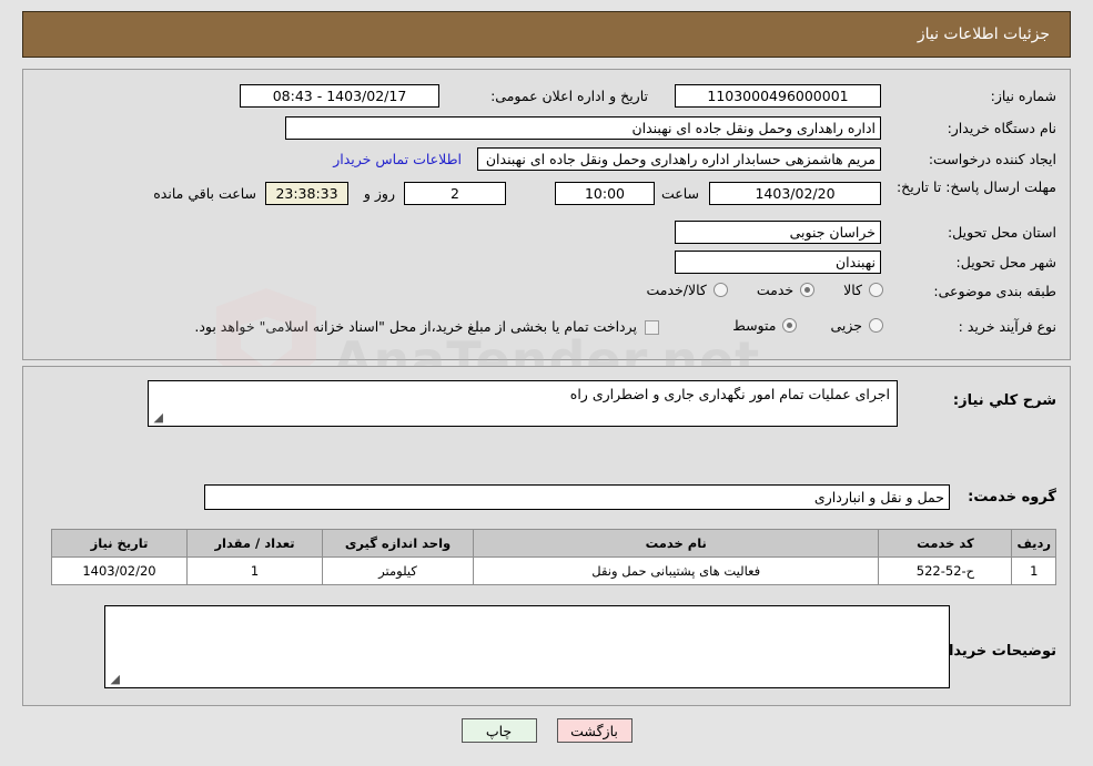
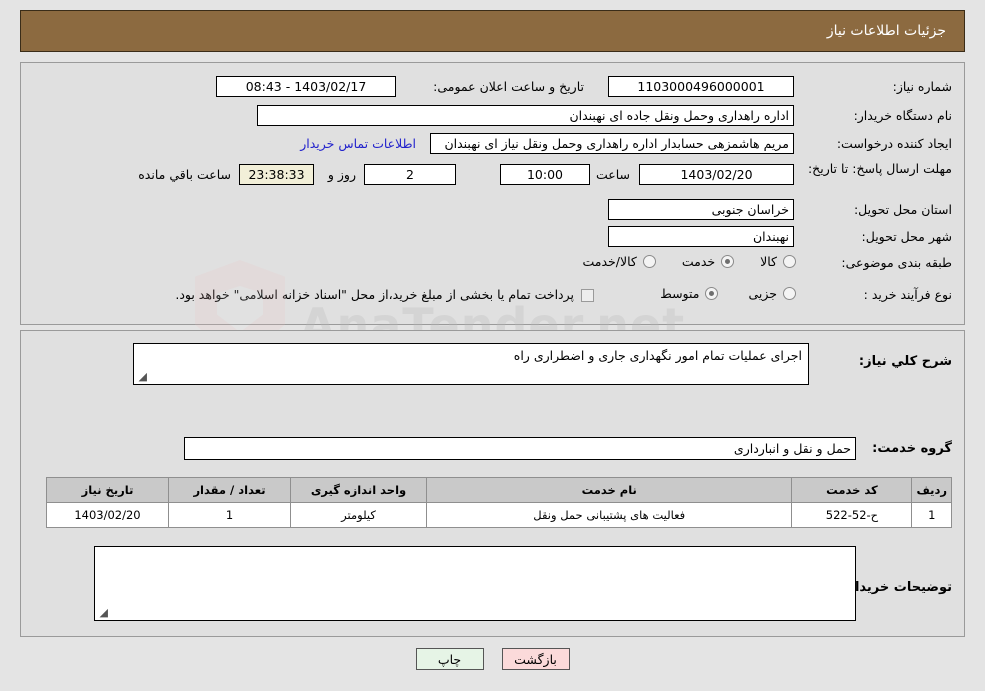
  جزئیات اطلاعات نیاز
  شماره نیاز:
  1103000496000001
- تاریخ و اداره اعلان عمومی:
+ تاریخ و ساعت اعلان عمومی:
  1403/02/17 - 08:43
  نام دستگاه خریدار:
  اداره راهداری وحمل ونقل جاده ای نهبندان
  ایجاد کننده درخواست:
- مریم هاشمزهی حسابدار اداره راهداری وحمل ونقل جاده ای نهبندان
+ مریم هاشمزهی حسابدار اداره راهداری وحمل ونقل نیاز ای نهبندان
  اطلاعات تماس خریدار
  مهلت ارسال پاسخ: تا تاریخ:
  1403/02/20
  ساعت
  10:00
  2
  روز و
  23:38:33
  ساعت باقي مانده
  استان محل تحویل:
  خراسان جنوبی
  شهر محل تحویل:
  نهبندان
  طبقه بندی موضوعی:
  کالا
  خدمت
  کالا/خدمت
  نوع فرآیند خرید :
  جزیی
  متوسط
  پرداخت تمام یا بخشی از مبلغ خرید،از محل "اسناد خزانه اسلامی" خواهد بود.
  AnaTender.net
  شرح کلي نیاز:
  اجرای عملیات تمام امور نگهداری جاری و اضطراری راه
  ◢
  گروه خدمت:
  حمل و نقل و انبارداری
  ردیف	کد خدمت	نام خدمت	واحد اندازه گیری	تعداد / مقدار	تاریخ نیاز
  1	ح-52-522	فعالیت های پشتیبانی حمل ونقل	کیلومتر	1	1403/02/20
  توضیحات خریدا
  ◢
  بازگشت
  چاپ
